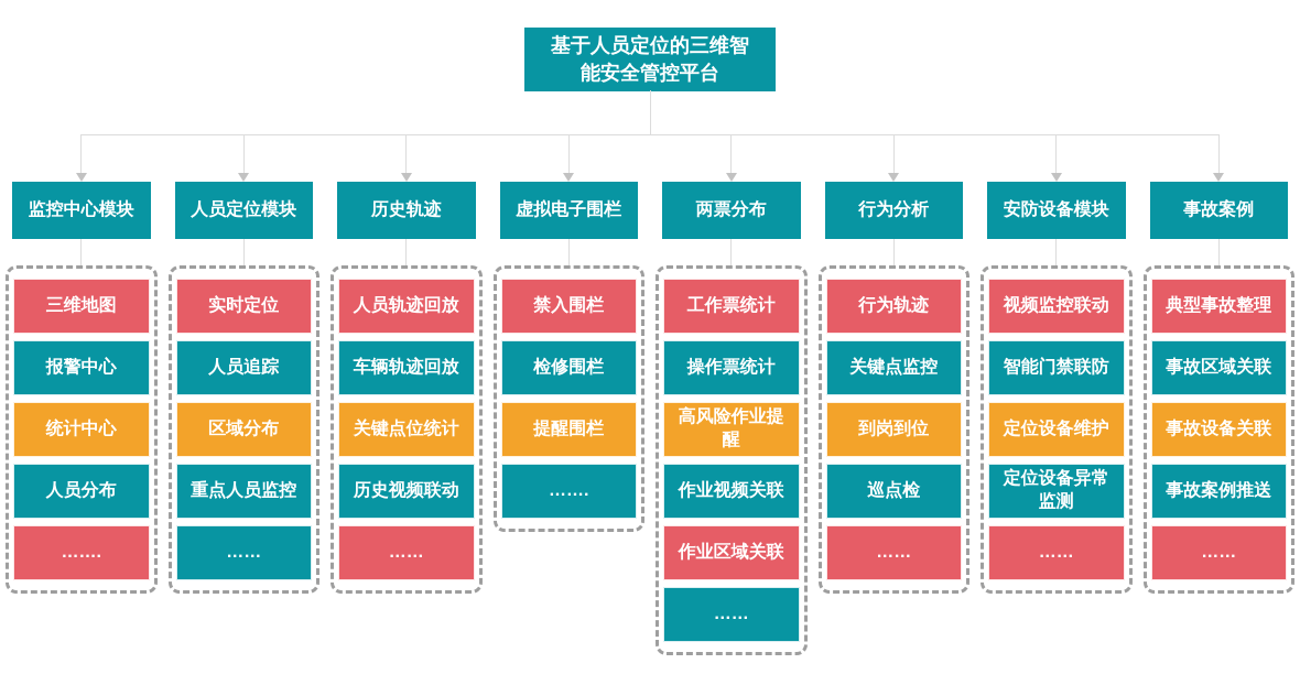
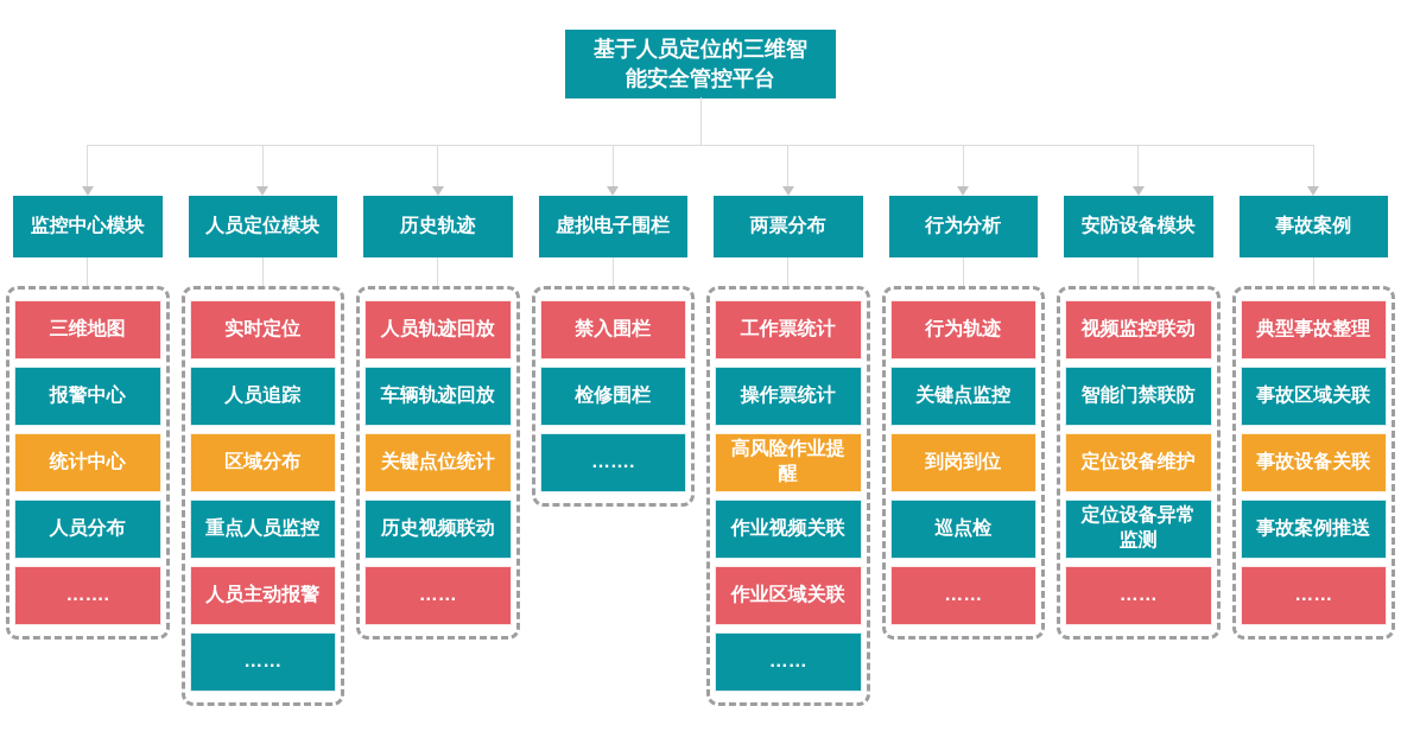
  基于人员定位的三维智能安全管控平台
  监控中心模块
  三维地图
  报警中心
  统计中心
  人员分布
  …….
  人员定位模块
  实时定位
  人员追踪
  区域分布
  重点人员监控
+ 人员主动报警
  ……
  历史轨迹
  人员轨迹回放
  车辆轨迹回放
  关键点位统计
  历史视频联动
  ……
  虚拟电子围栏
  禁入围栏
  检修围栏
- 提醒围栏
  …….
  两票分布
  工作票统计
  操作票统计
  高风险作业提醒
  作业视频关联
  作业区域关联
  ……
  行为分析
  行为轨迹
  关键点监控
  到岗到位
  巡点检
  ……
  安防设备模块
  视频监控联动
  智能门禁联防
  定位设备维护
  定位设备异常监测
  ……
  事故案例
  典型事故整理
  事故区域关联
  事故设备关联
  事故案例推送
  ……
